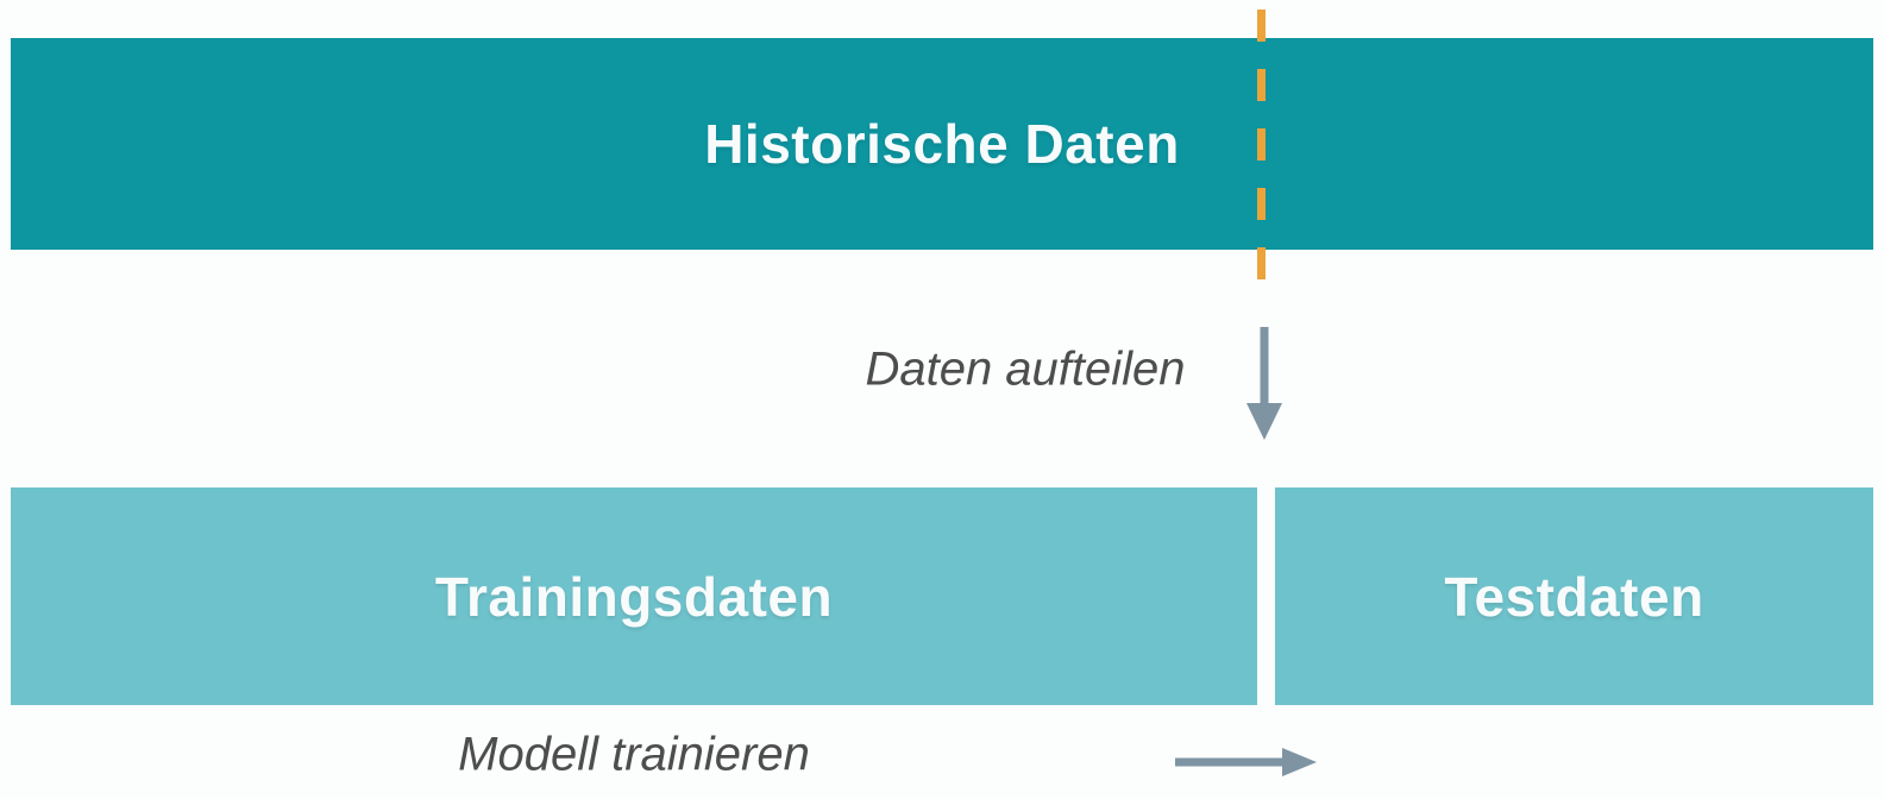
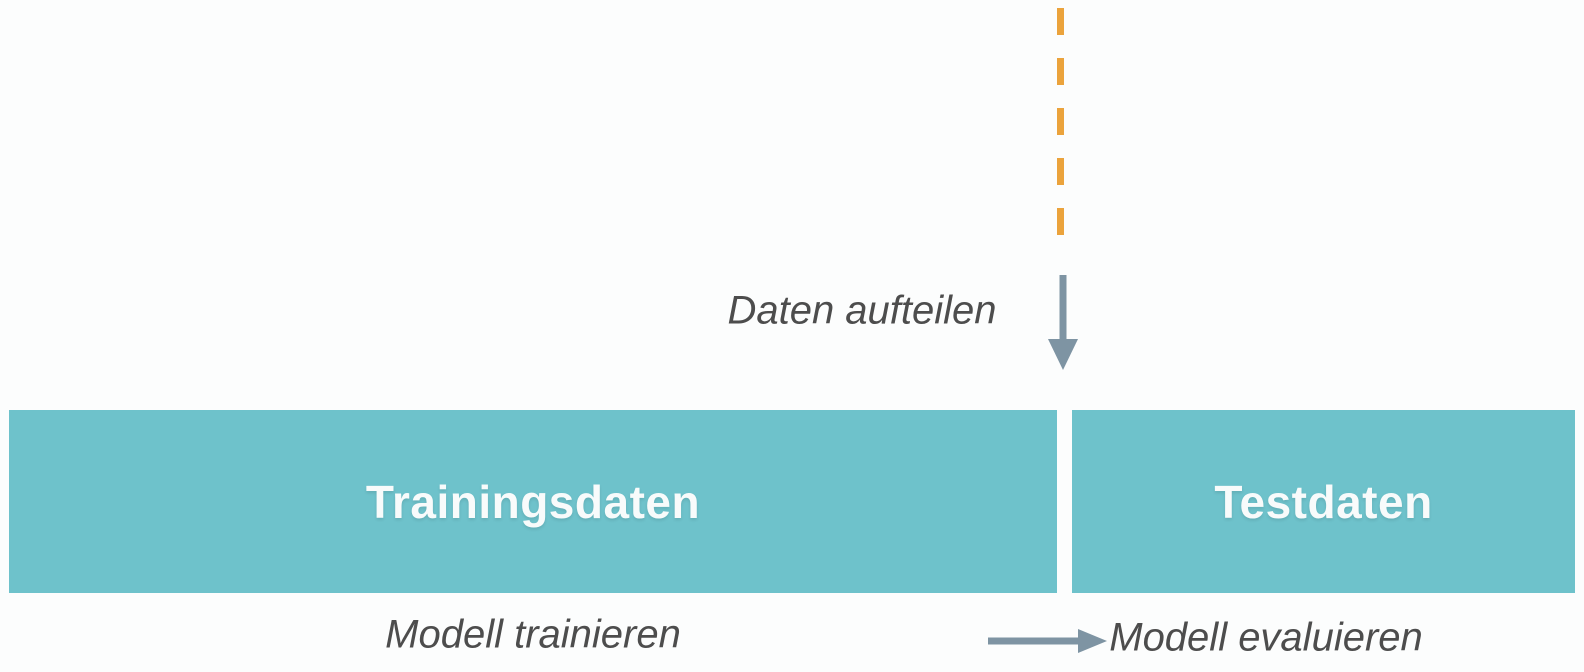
- Historische Daten
  Daten aufteilen
  Trainingsdaten
  Testdaten
  Modell trainieren
+ Modell evaluieren
